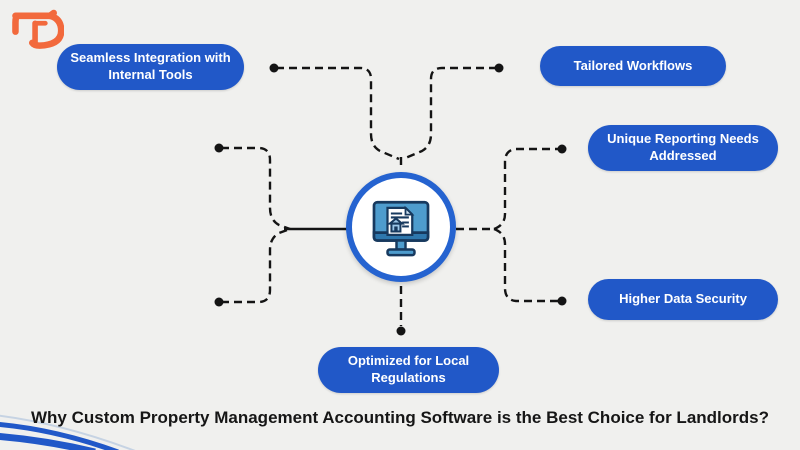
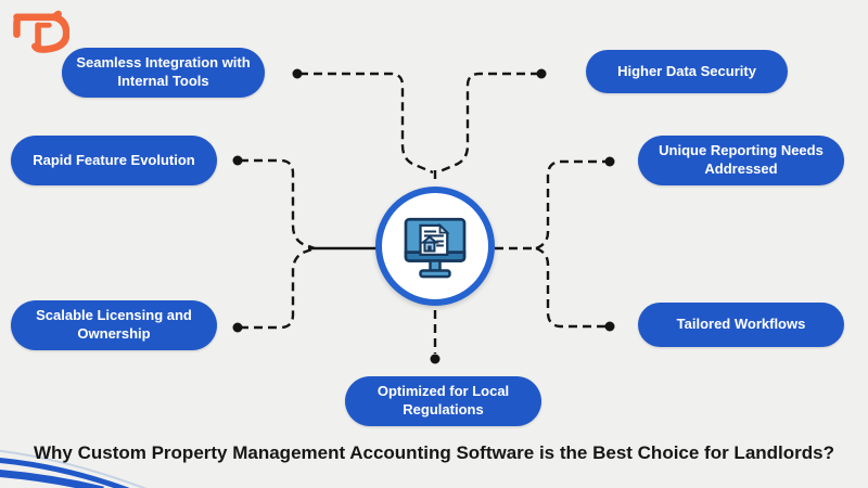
  Seamless Integration with Internal Tools
+ Rapid Feature Evolution
+ Scalable Licensing and Ownership
- Tailored Workflows
+ Higher Data Security
  Unique Reporting Needs Addressed
- Higher Data Security
+ Tailored Workflows
  Optimized for Local Regulations
  Why Custom Property Management Accounting Software is the Best Choice for Landlords?
